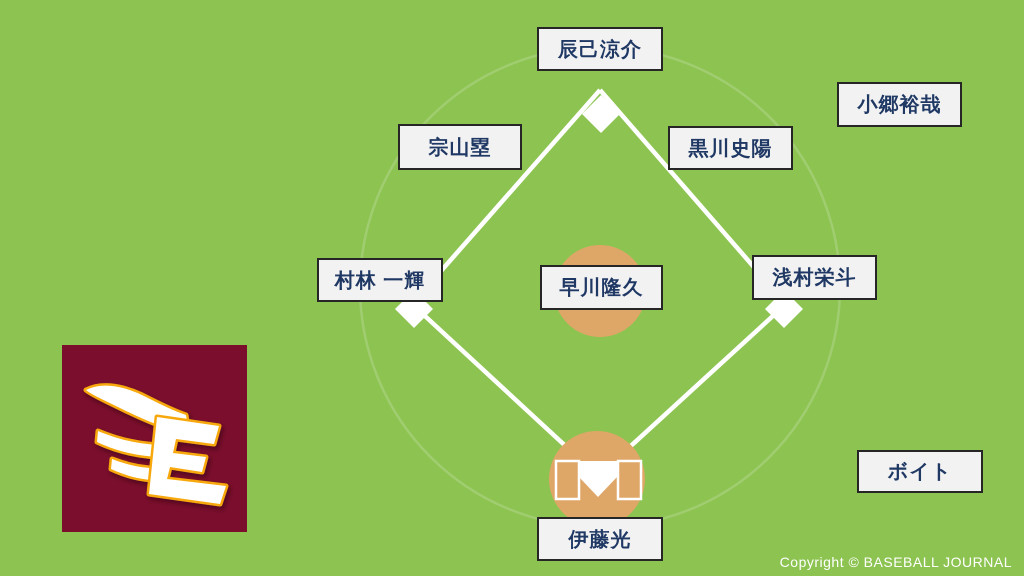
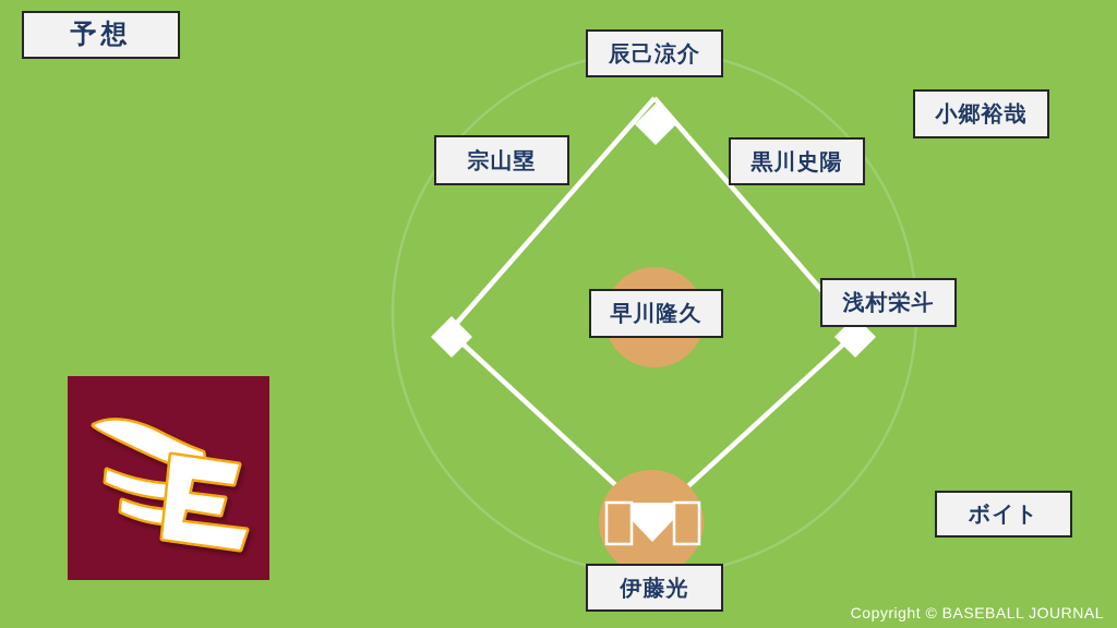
+ 予想
  辰己涼介
  小郷裕哉
  宗山塁
  黒川史陽
- 村林 一輝
  早川隆久
  浅村栄斗
  ボイト
  伊藤光
  Copyright © BASEBALL JOURNAL
